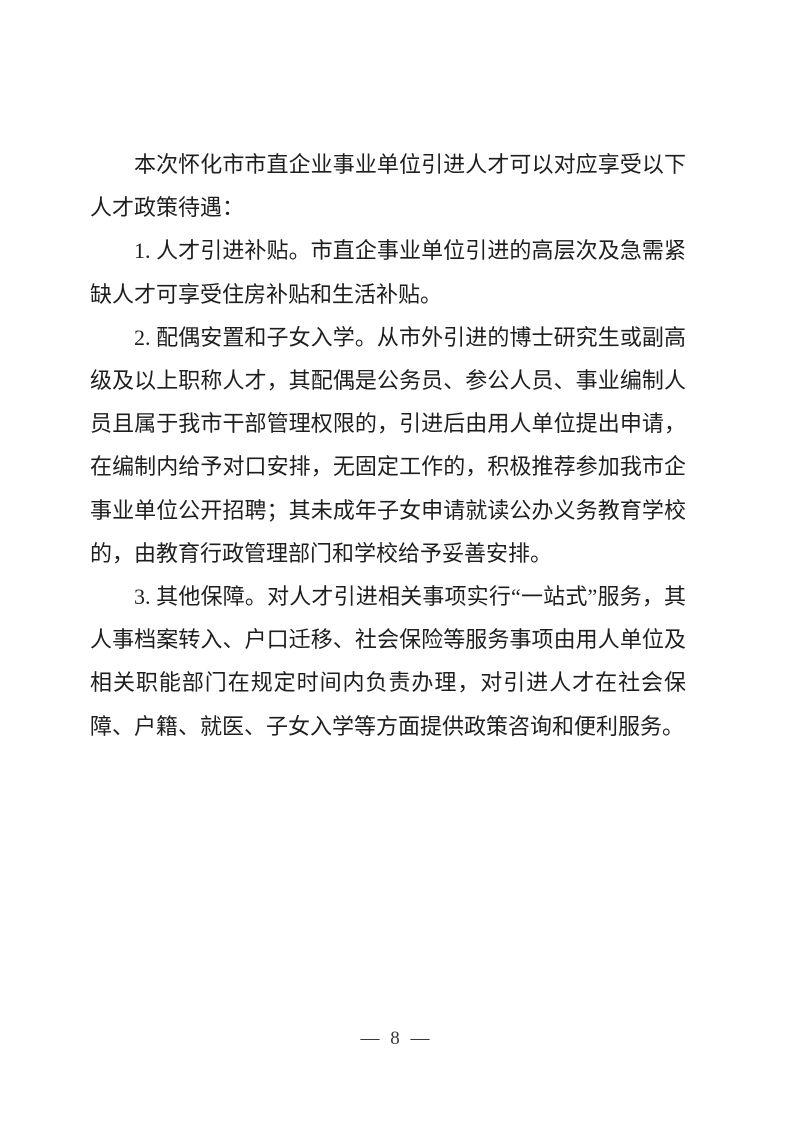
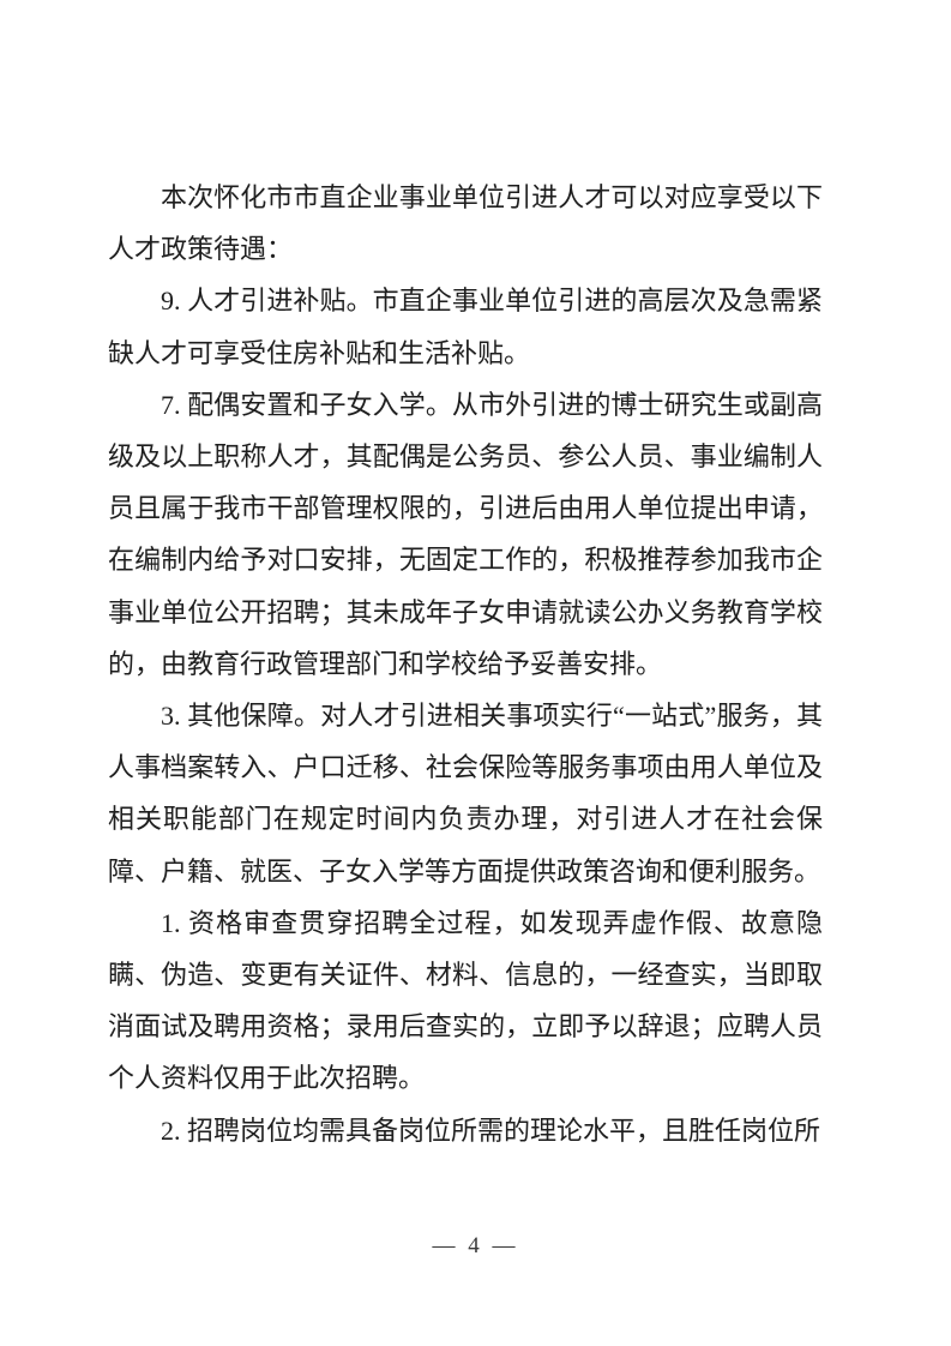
  本次怀化市市直企业事业单位引进人才可以对应享受以下人才政策待遇：
- 1. 人才引进补贴。市直企事业单位引进的高层次及急需紧缺人才可享受住房补贴和生活补贴。
+ 9. 人才引进补贴。市直企事业单位引进的高层次及急需紧缺人才可享受住房补贴和生活补贴。
- 2. 配偶安置和子女入学。从市外引进的博士研究生或副高级及以上职称人才，其配偶是公务员、参公人员、事业编制人员且属于我市干部管理权限的，引进后由用人单位提出申请，在编制内给予对口安排，无固定工作的，积极推荐参加我市企事业单位公开招聘；其未成年子女申请就读公办义务教育学校的，由教育行政管理部门和学校给予妥善安排。
+ 7. 配偶安置和子女入学。从市外引进的博士研究生或副高级及以上职称人才，其配偶是公务员、参公人员、事业编制人员且属于我市干部管理权限的，引进后由用人单位提出申请，在编制内给予对口安排，无固定工作的，积极推荐参加我市企事业单位公开招聘；其未成年子女申请就读公办义务教育学校的，由教育行政管理部门和学校给予妥善安排。
  3. 其他保障。对人才引进相关事项实行“一站式”服务，其人事档案转入、户口迁移、社会保险等服务事项由用人单位及相关职能部门在规定时间内负责办理，对引进人才在社会保障、户籍、就医、子女入学等方面提供政策咨询和便利服务。
+ 1. 资格审查贯穿招聘全过程，如发现弄虚作假、故意隐瞒、伪造、变更有关证件、材料、信息的，一经查实，当即取消面试及聘用资格；录用后查实的，立即予以辞退；应聘人员个人资料仅用于此次招聘。
+ 2. 招聘岗位均需具备岗位所需的理论水平，且胜任岗位所
- — 8 —
+ — 4 —
